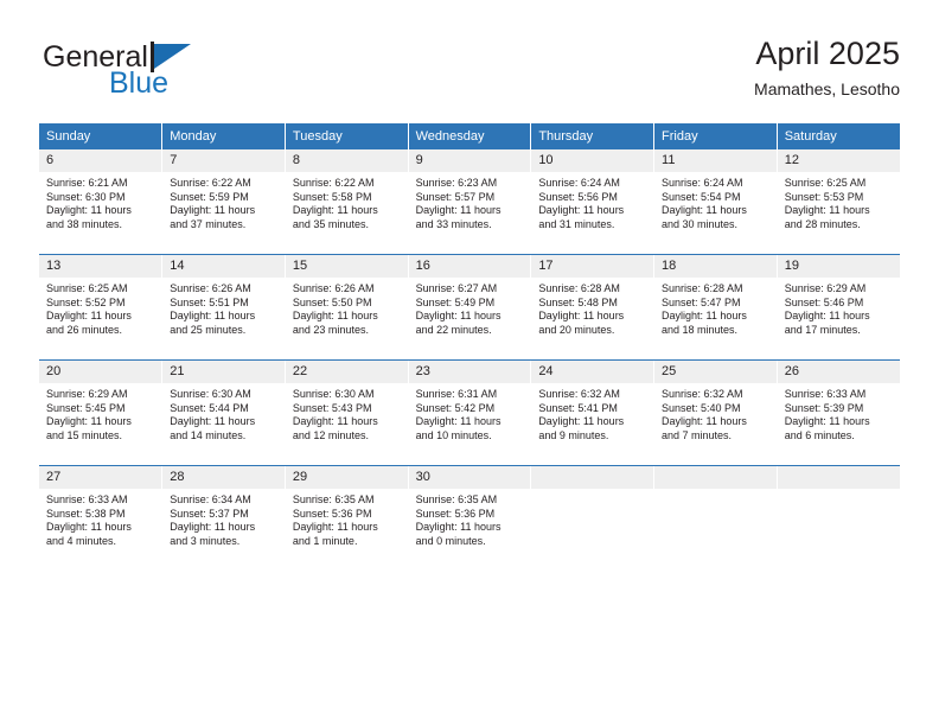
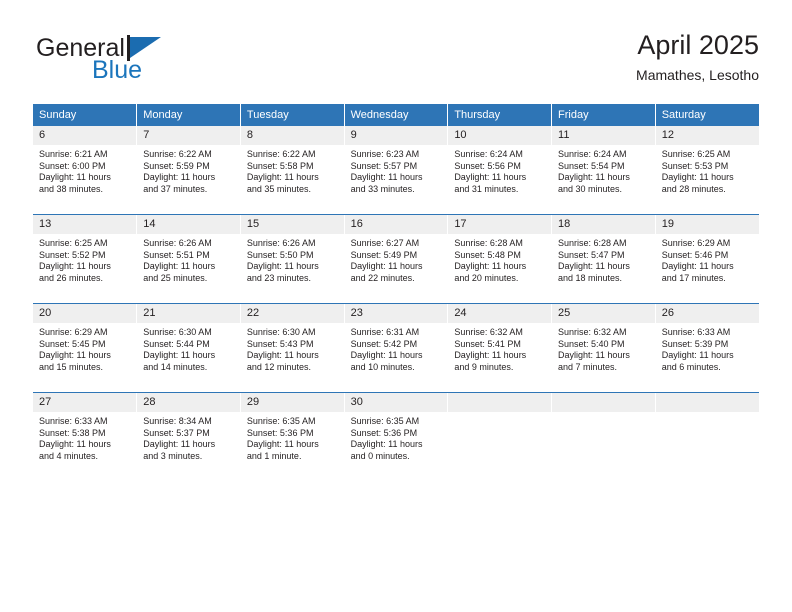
  General
  Blue
  April 2025
  Mamathes, Lesotho
  Sunday	Monday	Tuesday	Wednesday	Thursday	Friday	Saturday
- 6Sunrise: 6:21 AMSunset: 6:30 PMDaylight: 11 hoursand 38 minutes.	7Sunrise: 6:22 AMSunset: 5:59 PMDaylight: 11 hoursand 37 minutes.	8Sunrise: 6:22 AMSunset: 5:58 PMDaylight: 11 hoursand 35 minutes.	9Sunrise: 6:23 AMSunset: 5:57 PMDaylight: 11 hoursand 33 minutes.	10Sunrise: 6:24 AMSunset: 5:56 PMDaylight: 11 hoursand 31 minutes.	11Sunrise: 6:24 AMSunset: 5:54 PMDaylight: 11 hoursand 30 minutes.	12Sunrise: 6:25 AMSunset: 5:53 PMDaylight: 11 hoursand 28 minutes.
+ 6Sunrise: 6:21 AMSunset: 6:00 PMDaylight: 11 hoursand 38 minutes.	7Sunrise: 6:22 AMSunset: 5:59 PMDaylight: 11 hoursand 37 minutes.	8Sunrise: 6:22 AMSunset: 5:58 PMDaylight: 11 hoursand 35 minutes.	9Sunrise: 6:23 AMSunset: 5:57 PMDaylight: 11 hoursand 33 minutes.	10Sunrise: 6:24 AMSunset: 5:56 PMDaylight: 11 hoursand 31 minutes.	11Sunrise: 6:24 AMSunset: 5:54 PMDaylight: 11 hoursand 30 minutes.	12Sunrise: 6:25 AMSunset: 5:53 PMDaylight: 11 hoursand 28 minutes.
  13Sunrise: 6:25 AMSunset: 5:52 PMDaylight: 11 hoursand 26 minutes.	14Sunrise: 6:26 AMSunset: 5:51 PMDaylight: 11 hoursand 25 minutes.	15Sunrise: 6:26 AMSunset: 5:50 PMDaylight: 11 hoursand 23 minutes.	16Sunrise: 6:27 AMSunset: 5:49 PMDaylight: 11 hoursand 22 minutes.	17Sunrise: 6:28 AMSunset: 5:48 PMDaylight: 11 hoursand 20 minutes.	18Sunrise: 6:28 AMSunset: 5:47 PMDaylight: 11 hoursand 18 minutes.	19Sunrise: 6:29 AMSunset: 5:46 PMDaylight: 11 hoursand 17 minutes.
  20Sunrise: 6:29 AMSunset: 5:45 PMDaylight: 11 hoursand 15 minutes.	21Sunrise: 6:30 AMSunset: 5:44 PMDaylight: 11 hoursand 14 minutes.	22Sunrise: 6:30 AMSunset: 5:43 PMDaylight: 11 hoursand 12 minutes.	23Sunrise: 6:31 AMSunset: 5:42 PMDaylight: 11 hoursand 10 minutes.	24Sunrise: 6:32 AMSunset: 5:41 PMDaylight: 11 hoursand 9 minutes.	25Sunrise: 6:32 AMSunset: 5:40 PMDaylight: 11 hoursand 7 minutes.	26Sunrise: 6:33 AMSunset: 5:39 PMDaylight: 11 hoursand 6 minutes.
- 27Sunrise: 6:33 AMSunset: 5:38 PMDaylight: 11 hoursand 4 minutes.	28Sunrise: 6:34 AMSunset: 5:37 PMDaylight: 11 hoursand 3 minutes.	29Sunrise: 6:35 AMSunset: 5:36 PMDaylight: 11 hoursand 1 minute.	30Sunrise: 6:35 AMSunset: 5:36 PMDaylight: 11 hoursand 0 minutes.
+ 27Sunrise: 6:33 AMSunset: 5:38 PMDaylight: 11 hoursand 4 minutes.	28Sunrise: 8:34 AMSunset: 5:37 PMDaylight: 11 hoursand 3 minutes.	29Sunrise: 6:35 AMSunset: 5:36 PMDaylight: 11 hoursand 1 minute.	30Sunrise: 6:35 AMSunset: 5:36 PMDaylight: 11 hoursand 0 minutes.
